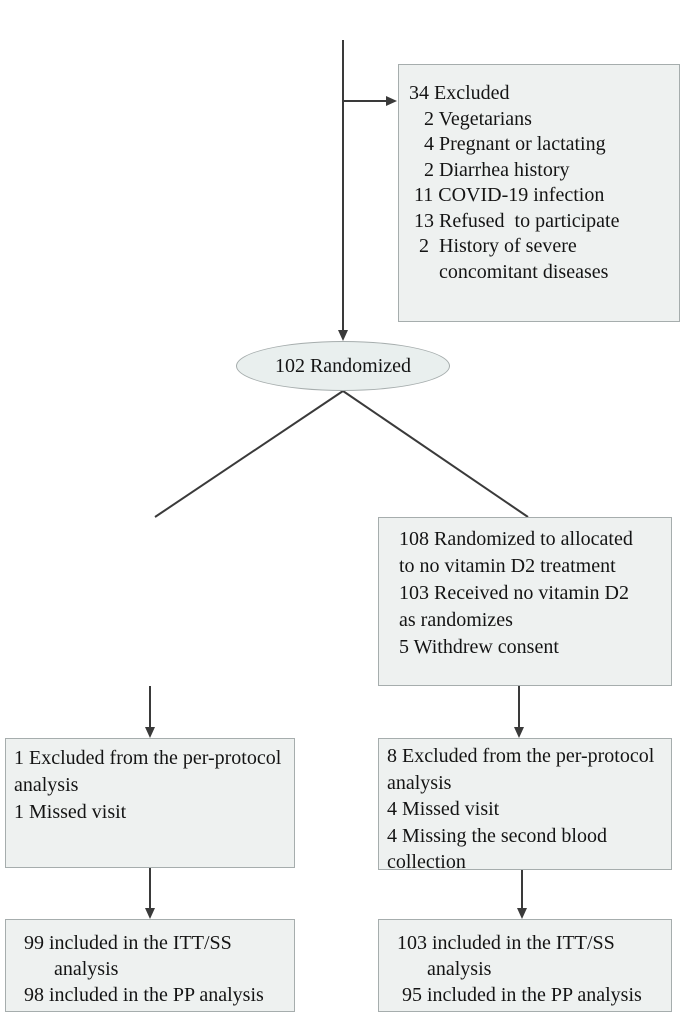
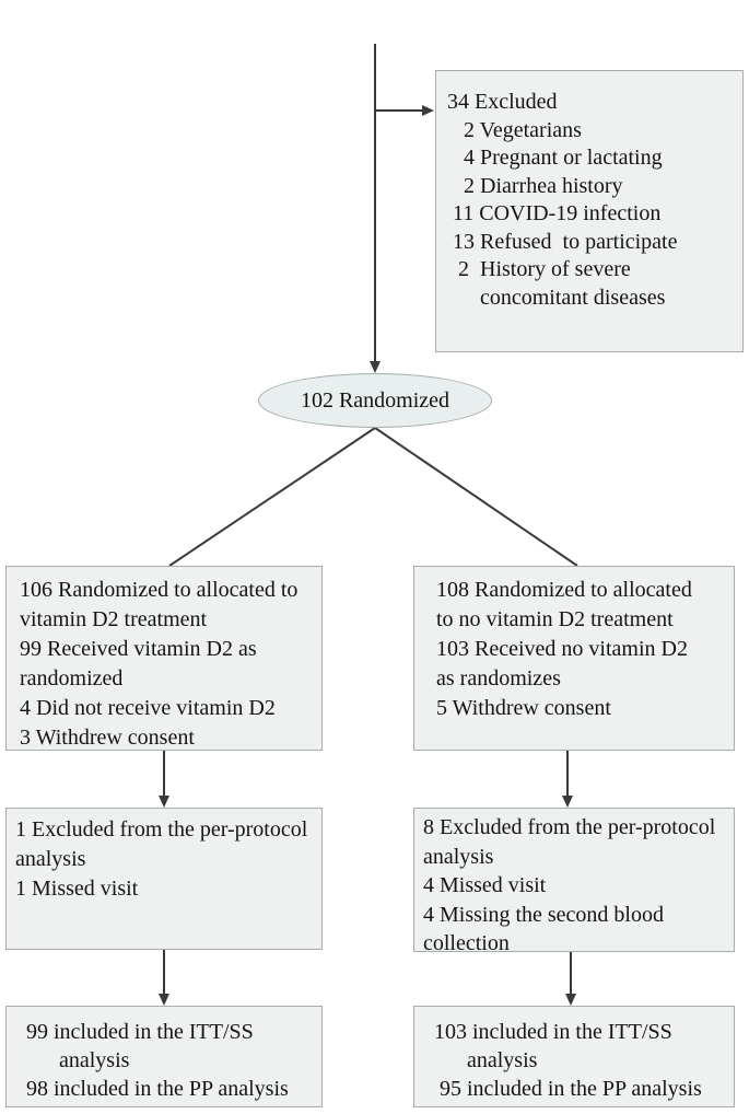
  34 Excluded
  2 Vegetarians
  4 Pregnant or lactating
  2 Diarrhea history
  11 COVID-19 infection
  13 Refused to participate
  2 History of severe
  concomitant diseases
  102 Randomized
+ 106 Randomized to allocated to
+ vitamin D2 treatment
+ 99 Received vitamin D2 as
+ randomized
+ 4 Did not receive vitamin D2
+ 3 Withdrew consent
  108 Randomized to allocated
  to no vitamin D2 treatment
  103 Received no vitamin D2
  as randomizes
  5 Withdrew consent
  1 Excluded from the per-protocol
  analysis
  1 Missed visit
  8 Excluded from the per-protocol
  analysis
  4 Missed visit
  4 Missing the second blood
  collection
  99 included in the ITT/SS
  analysis
  98 included in the PP analysis
  103 included in the ITT/SS
  analysis
  95 included in the PP analysis
